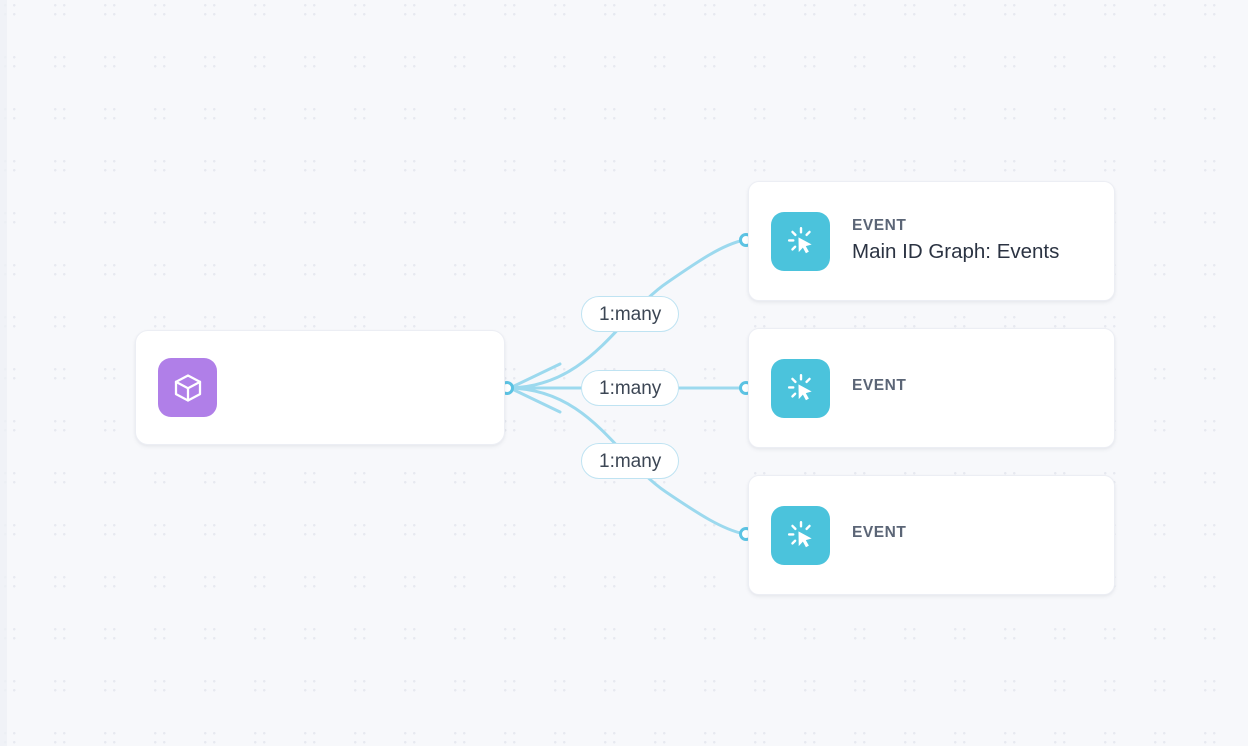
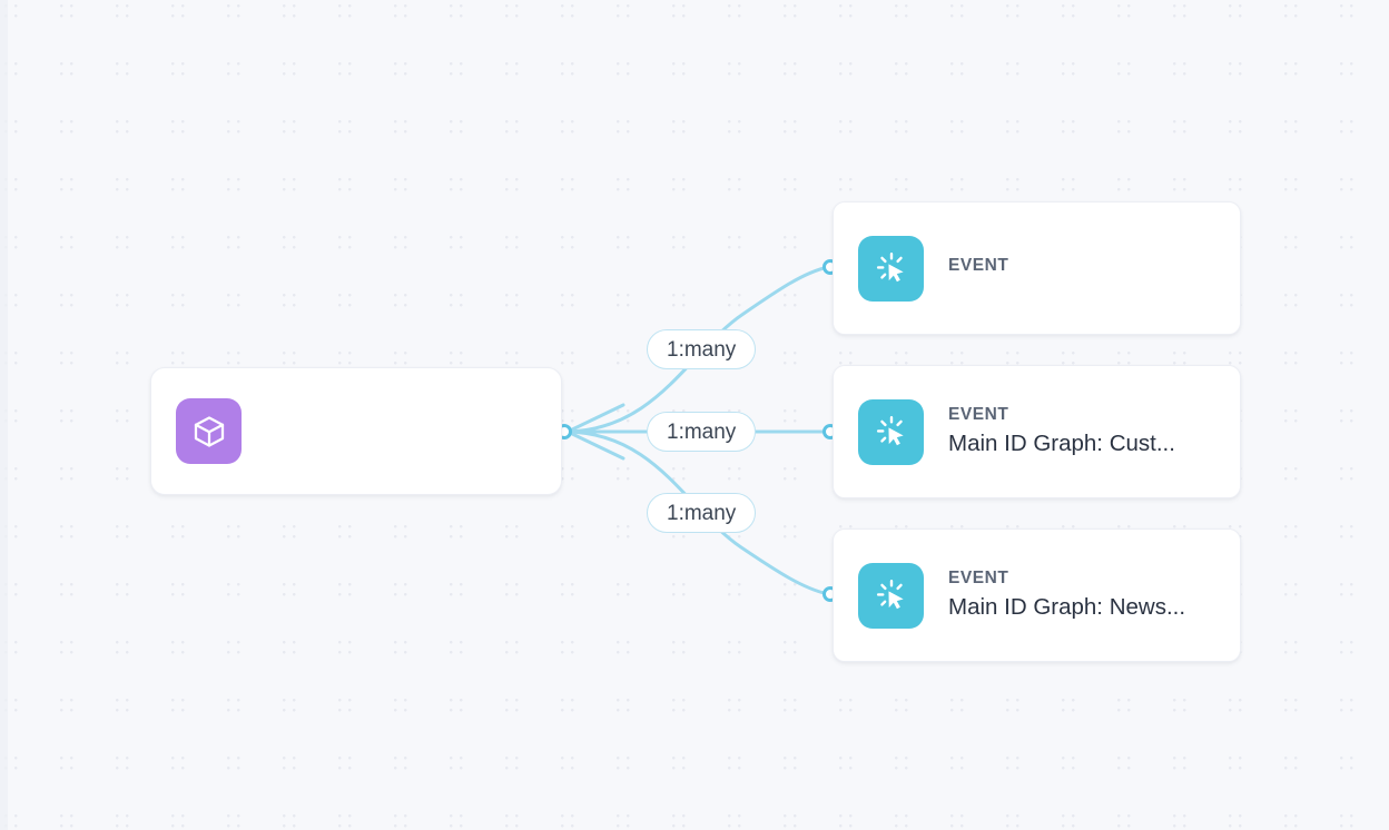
  EVENT
- Main ID Graph: Events
  EVENT
+ Main ID Graph: Cust...
  EVENT
+ Main ID Graph: News...
  1:many
  1:many
  1:many
